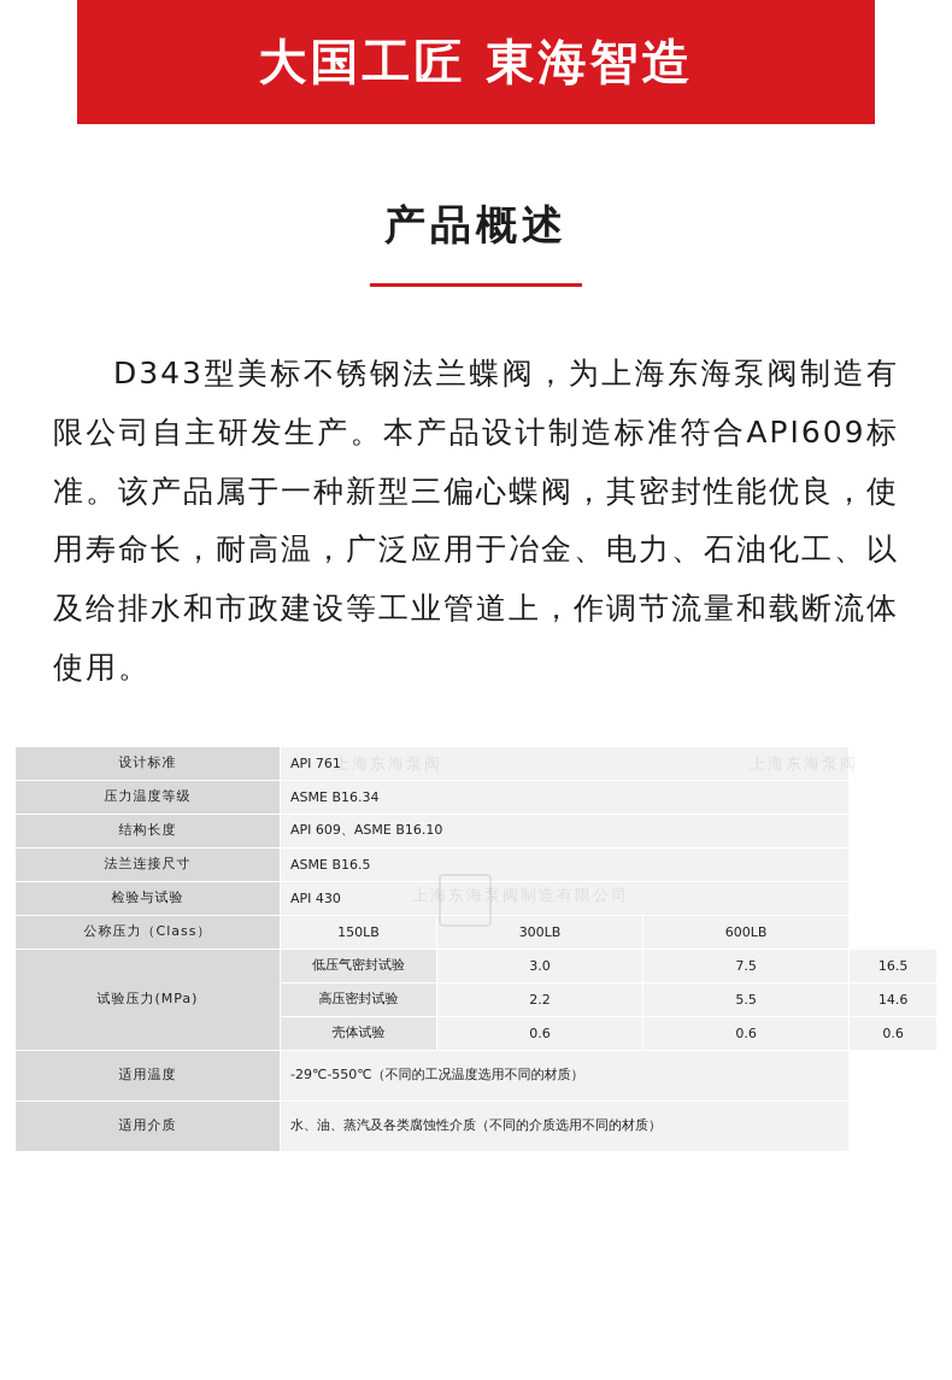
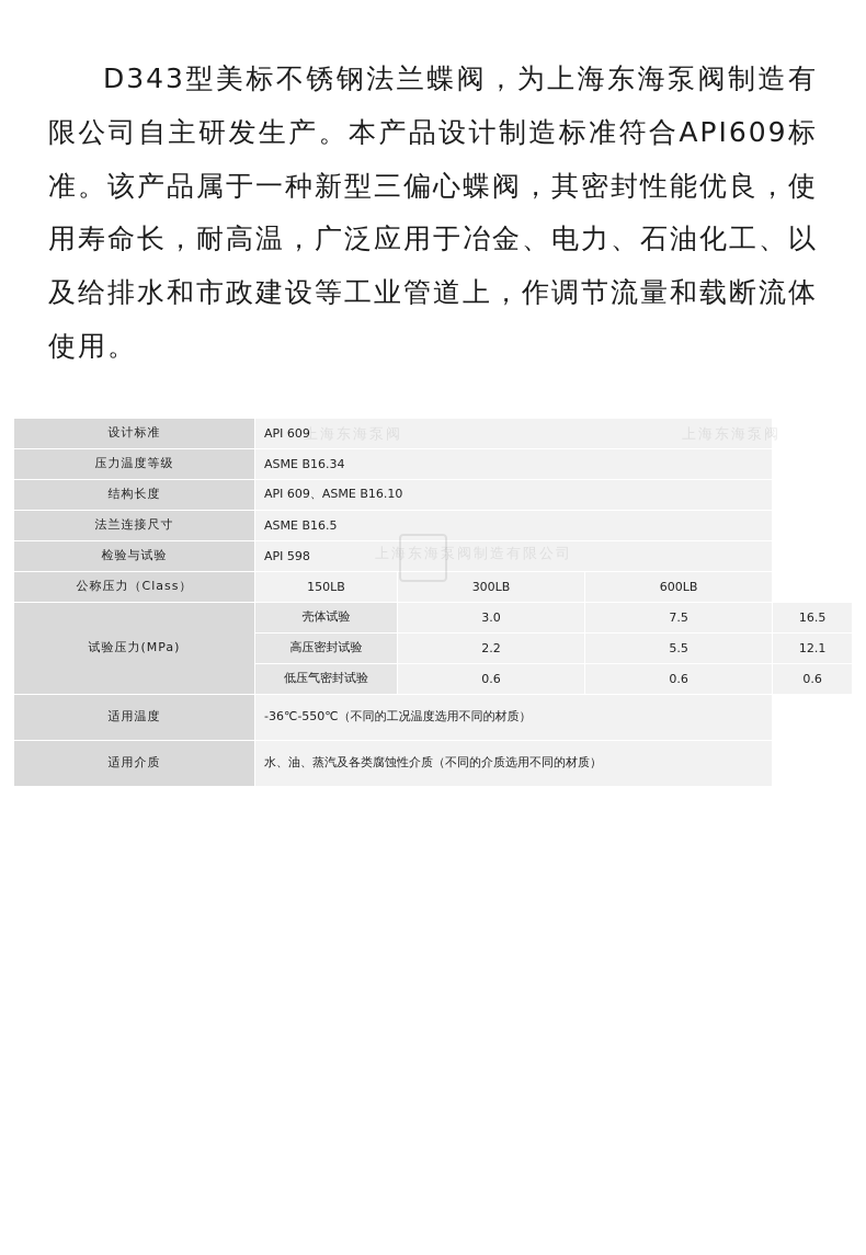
- 大国工匠 東海智造
- 产品概述
  D343型美标不锈钢法兰蝶阀，为上海东海泵阀制造有限公司自主研发生产。本产品设计制造标准符合API609标准。该产品属于一种新型三偏心蝶阀，其密封性能优良，使用寿命长，耐高温，广泛应用于冶金、电力、石油化工、以及给排水和市政建设等工业管道上，作调节流量和载断流体使用。
  上海东海泵阀
  上海东海泵阀
  上海东海泵阀制造有限公司
- 设计标准	API 761
+ 设计标准	API 609
  压力温度等级	ASME B16.34
  结构长度	API 609、ASME B16.10
  法兰连接尺寸	ASME B16.5
- 检验与试验	API 430
+ 检验与试验	API 598
  公称压力（Class）	150LB	300LB	600LB
- 试验压力(MPa)	低压气密封试验	3.0	7.5	16.5
+ 试验压力(MPa)	壳体试验	3.0	7.5	16.5
- 高压密封试验	2.2	5.5	14.6
+ 高压密封试验	2.2	5.5	12.1
- 壳体试验	0.6	0.6	0.6
+ 低压气密封试验	0.6	0.6	0.6
- 适用温度	-29℃-550℃（不同的工况温度选用不同的材质）
+ 适用温度	-36℃-550℃（不同的工况温度选用不同的材质）
  适用介质	水、油、蒸汽及各类腐蚀性介质（不同的介质选用不同的材质）
